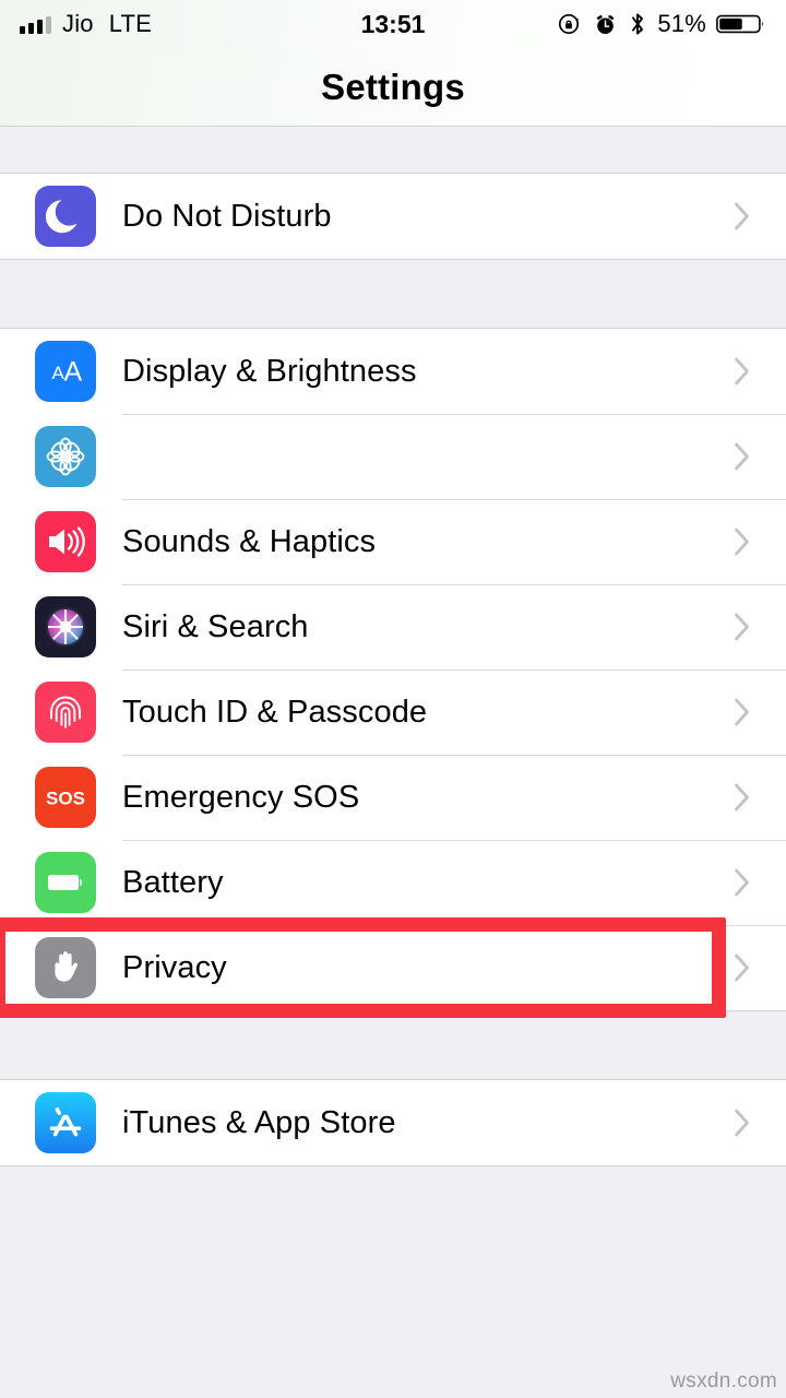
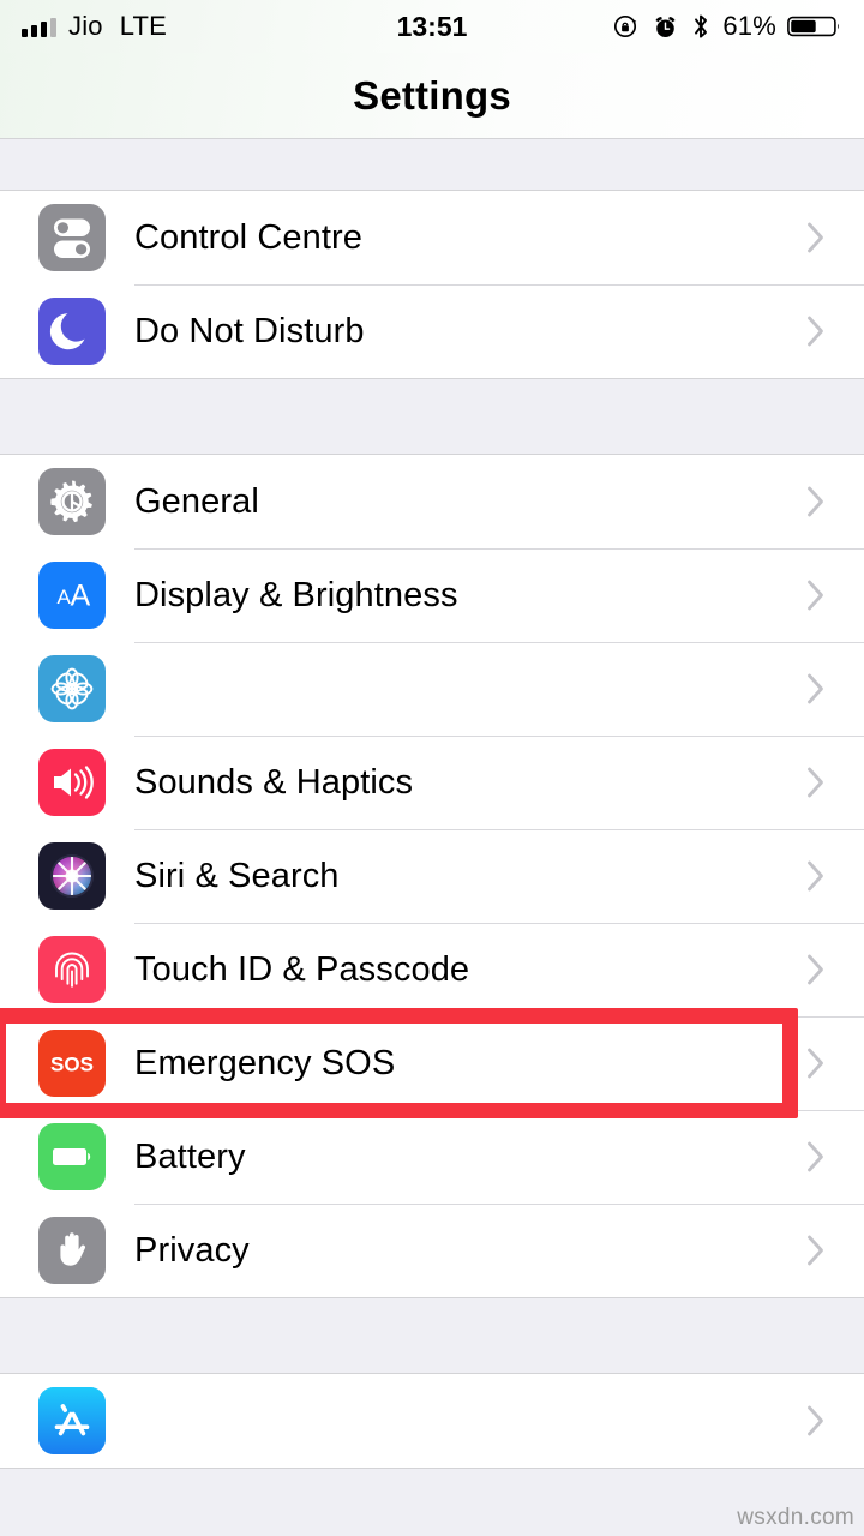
  Jio
  LTE
  13:51
- 51%
+ 61%
  Settings
+ Control Centre
  Do Not Disturb
+ General
  A
  A
  Display & Brightness
  Sounds & Haptics
  Siri & Search
  Touch ID & Passcode
  SOS
  Emergency SOS
  Battery
  Privacy
- iTunes & App Store
  wsxdn.com
